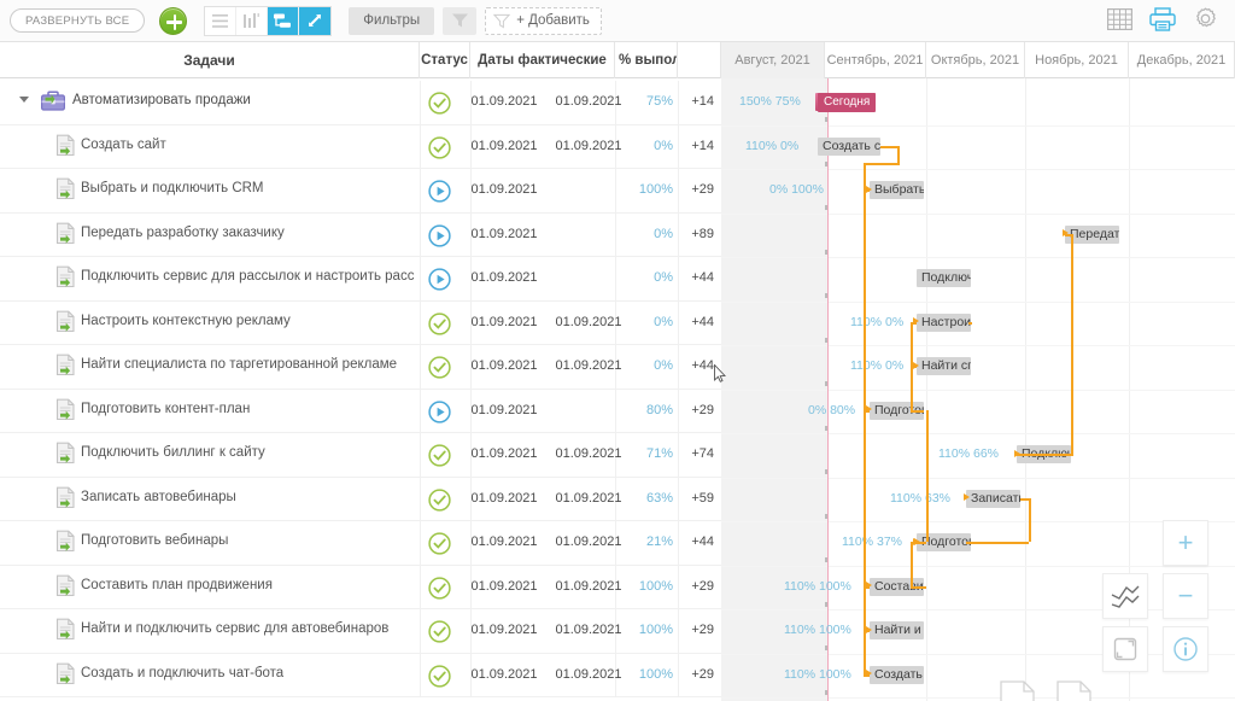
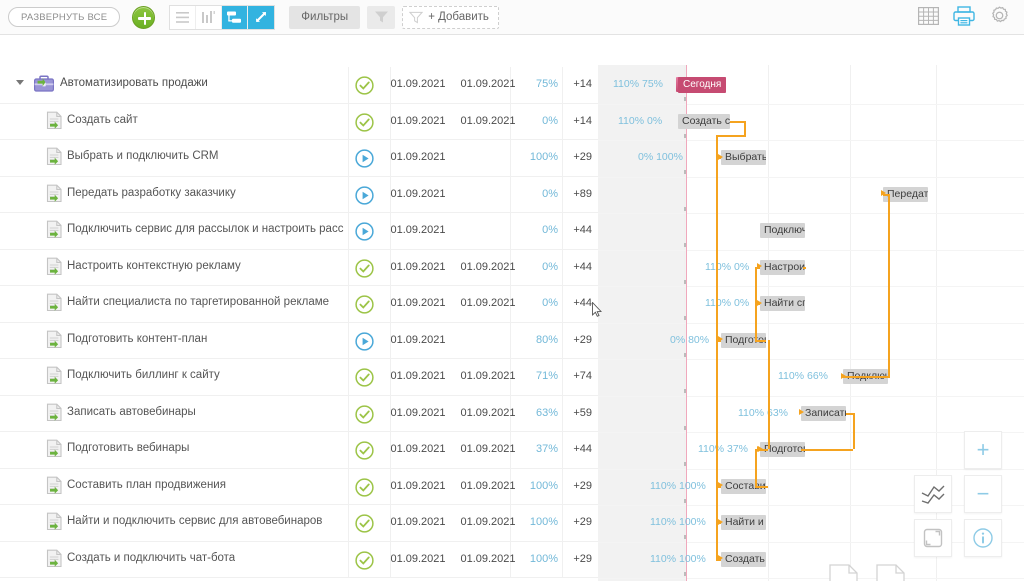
  РАЗВЕРНУТЬ ВСЕ
  Фильтры
  + Добавить
- Задачи
- Статус
- Даты фактические
- % выпол
- Август, 2021
- Сентябрь, 2021
- Октябрь, 2021
- Ноябрь, 2021
- Декабрь, 2021
  Автоматизировать продажи
  01.09.2021
  01.09.2021
  75%
  +14
  Создать сайт
  01.09.2021
  01.09.2021
  0%
  +14
  Выбрать и подключить CRM
  01.09.2021
  100%
  +29
  Передать разработку заказчику
  01.09.2021
  0%
  +89
  Подключить сервис для рассылок и настроить расс
  01.09.2021
  0%
  +44
  Настроить контекстную рекламу
  01.09.2021
  01.09.2021
  0%
  +44
  Найти специалиста по таргетированной рекламе
  01.09.2021
  01.09.2021
  0%
  +44
  Подготовить контент-план
  01.09.2021
  80%
  +29
  Подключить биллинг к сайту
  01.09.2021
  01.09.2021
  71%
  +74
  Записать автовебинары
  01.09.2021
  01.09.2021
  63%
  +59
  Подготовить вебинары
  01.09.2021
  01.09.2021
- 21%
+ 37%
  +44
  Составить план продвижения
  01.09.2021
  01.09.2021
  100%
  +29
  Найти и подключить сервис для автовебинаров
  01.09.2021
  01.09.2021
  100%
  +29
  Создать и подключить чат-бота
  01.09.2021
  01.09.2021
  100%
  +29
- 150% 75%
+ 110% 75%
  110% 0%
  Создать с
  0% 100%
  Выбрать
  Передат
  Подключ
  110% 0%
  Настро
  110% 0%
  Найти сп
  0% 80%
  110% 66%
  110%3%
  Записат
  110% 37%
  110% 100%
  110% 100%
  Найти и
  110% 100%
  Создать
  Сегодня
  +
  −
